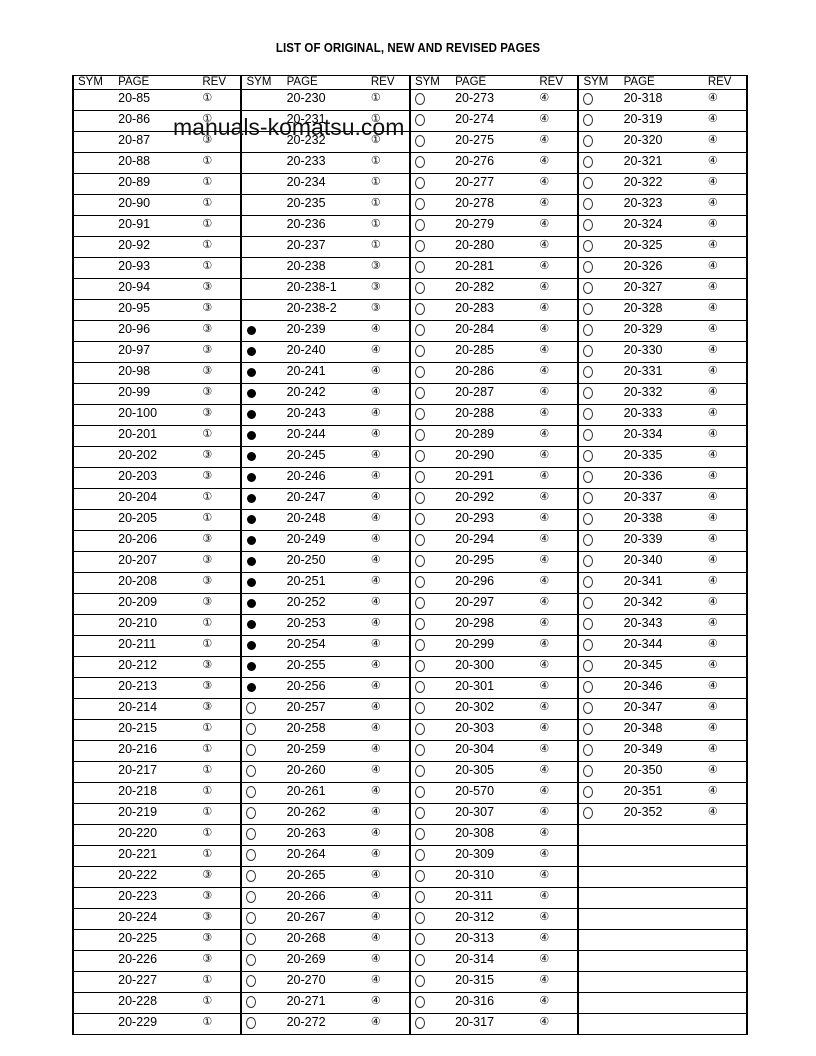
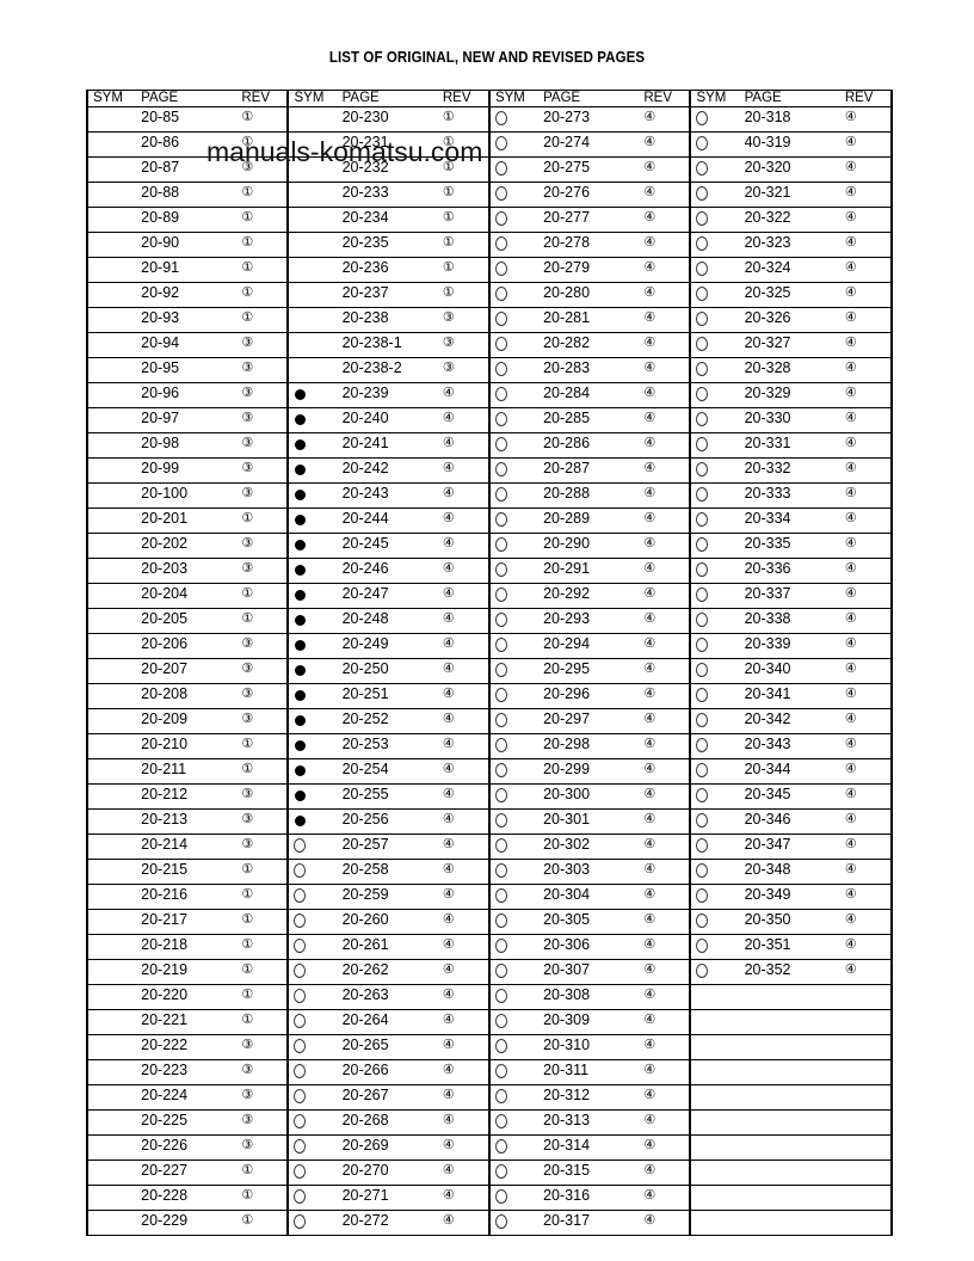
  LIST OF ORIGINAL, NEW AND REVISED PAGES
  SYM	PAGE	REV	SYM	PAGE	REV	SYM	PAGE	REV	SYM	PAGE	REV
  	20-85	①		20-230	①		20-273	④		20-318	④
- 	20-86	①		20-231	①		20-274	④		20-319	④
+ 	20-86	①		20-231	①		20-274	④		40-319	④
  	20-87	③		20-232	①		20-275	④		20-320	④
  	20-88	①		20-233	①		20-276	④		20-321	④
  	20-89	①		20-234	①		20-277	④		20-322	④
  	20-90	①		20-235	①		20-278	④		20-323	④
  	20-91	①		20-236	①		20-279	④		20-324	④
  	20-92	①		20-237	①		20-280	④		20-325	④
  	20-93	①		20-238	③		20-281	④		20-326	④
  	20-94	③		20-238-1	③		20-282	④		20-327	④
  	20-95	③		20-238-2	③		20-283	④		20-328	④
  	20-96	③		20-239	④		20-284	④		20-329	④
  	20-97	③		20-240	④		20-285	④		20-330	④
  	20-98	③		20-241	④		20-286	④		20-331	④
  	20-99	③		20-242	④		20-287	④		20-332	④
  	20-100	③		20-243	④		20-288	④		20-333	④
  	20-201	①		20-244	④		20-289	④		20-334	④
  	20-202	③		20-245	④		20-290	④		20-335	④
  	20-203	③		20-246	④		20-291	④		20-336	④
  	20-204	①		20-247	④		20-292	④		20-337	④
  	20-205	①		20-248	④		20-293	④		20-338	④
  	20-206	③		20-249	④		20-294	④		20-339	④
  	20-207	③		20-250	④		20-295	④		20-340	④
  	20-208	③		20-251	④		20-296	④		20-341	④
  	20-209	③		20-252	④		20-297	④		20-342	④
  	20-210	①		20-253	④		20-298	④		20-343	④
  	20-211	①		20-254	④		20-299	④		20-344	④
  	20-212	③		20-255	④		20-300	④		20-345	④
  	20-213	③		20-256	④		20-301	④		20-346	④
  	20-214	③		20-257	④		20-302	④		20-347	④
  	20-215	①		20-258	④		20-303	④		20-348	④
  	20-216	①		20-259	④		20-304	④		20-349	④
  	20-217	①		20-260	④		20-305	④		20-350	④
- 	20-218	①		20-261	④		20-570	④		20-351	④
+ 	20-218	①		20-261	④		20-306	④		20-351	④
  	20-219	①		20-262	④		20-307	④		20-352	④
  	20-220	①		20-263	④		20-308	④
  	20-221	①		20-264	④		20-309	④
  	20-222	③		20-265	④		20-310	④
  	20-223	③		20-266	④		20-311	④
  	20-224	③		20-267	④		20-312	④
  	20-225	③		20-268	④		20-313	④
  	20-226	③		20-269	④		20-314	④
  	20-227	①		20-270	④		20-315	④
  	20-228	①		20-271	④		20-316	④
  	20-229	①		20-272	④		20-317	④
  manuals-komatsu.com
